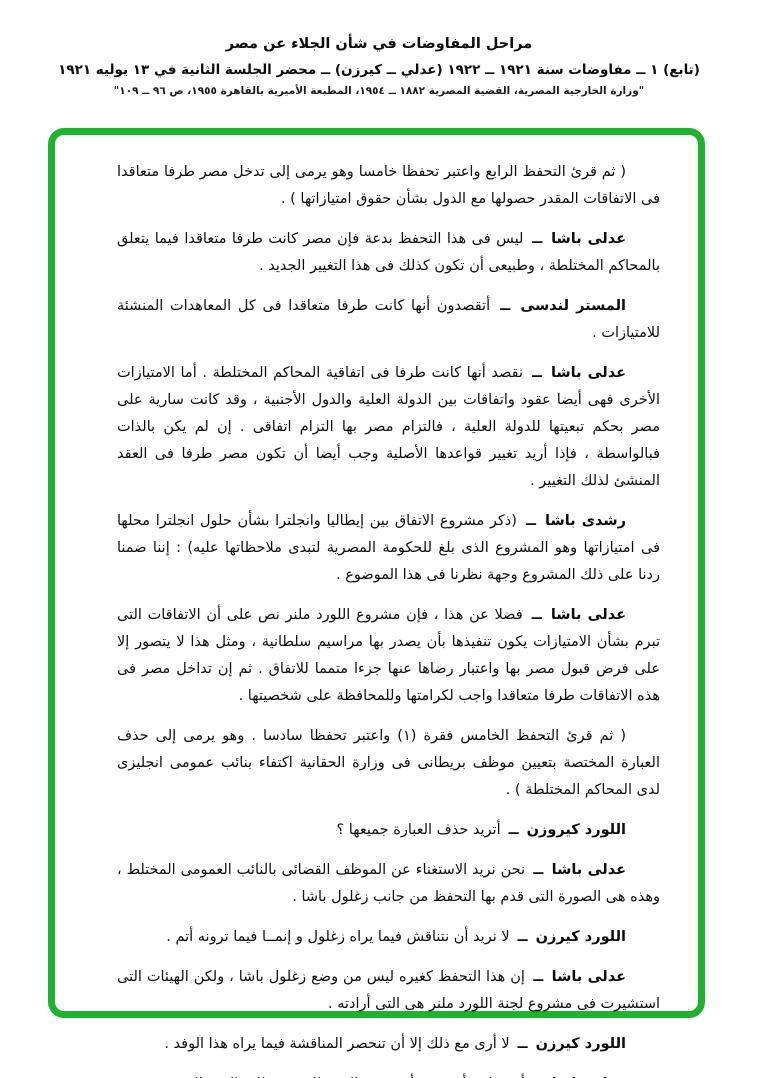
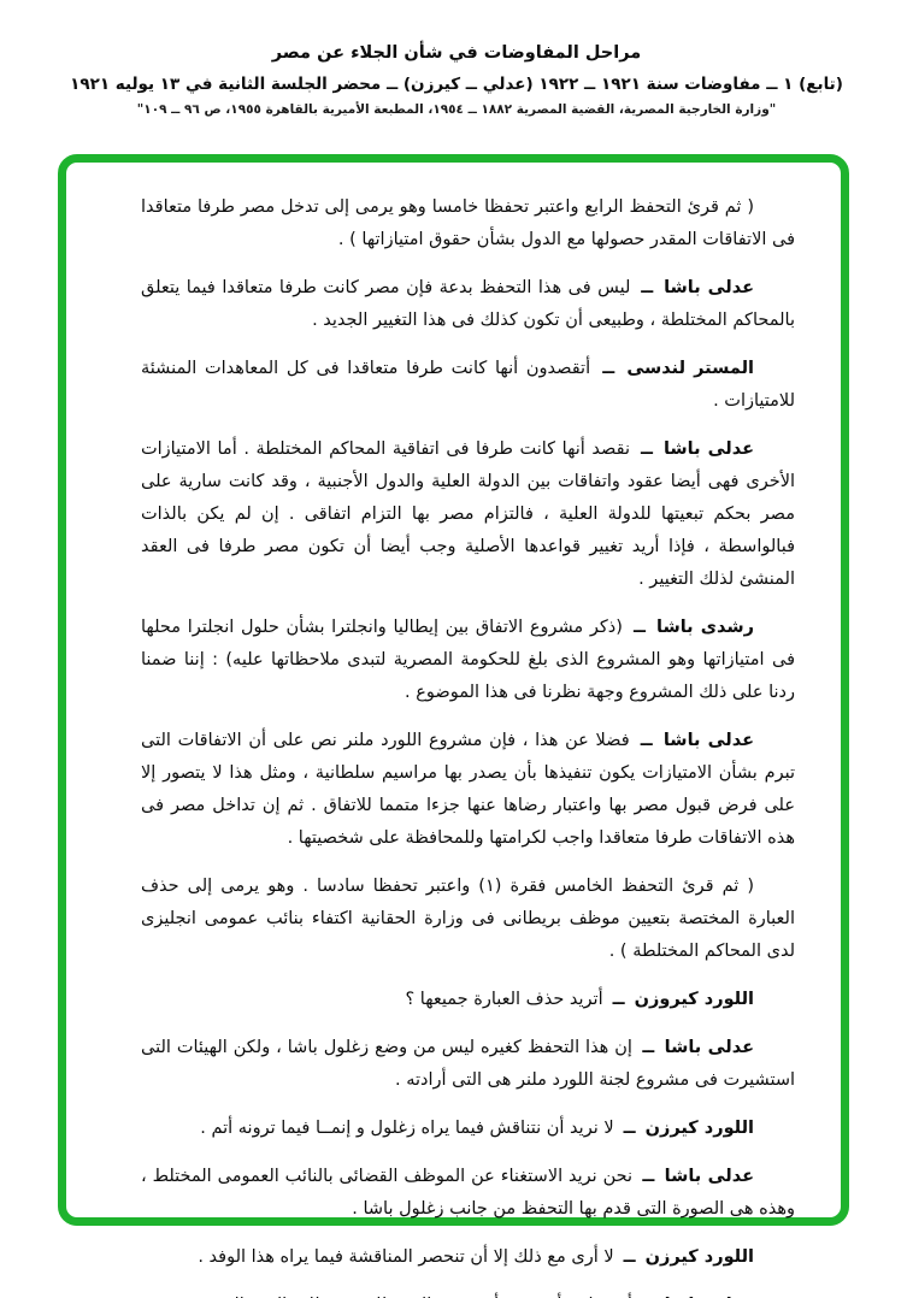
  مراحل المفاوضات في شأن الجلاء عن مصر
  (تابع) ١ ــ مفاوضات سنة ١٩٢١ ــ ١٩٢٢ (عدلي ــ كيرزن) ــ محضر الجلسة الثانية في ١٣ يوليه ١٩٢١
  "وزارة الخارجية المصرية، القضية المصرية ١٨٨٢ ــ ١٩٥٤، المطبعة الأميرية بالقاهرة ١٩٥٥، ص ٩٦ ــ ١٠٩"
  ( ثم قرئ التحفظ الرابع واعتبر تحفظا خامسا وهو يرمى إلى تدخل مصر طرفا متعاقدا فى الاتفاقات المقدر حصولها مع الدول بشأن حقوق امتيازاتها ) .
  عدلى باشا ــ ليس فى هذا التحفظ بدعة فإن مصر كانت طرفا متعاقدا فيما يتعلق بالمحاكم المختلطة ، وطبيعى أن تكون كذلك فى هذا التغيير الجديد .
  المستر لندسى ــ أتقصدون أنها كانت طرفا متعاقدا فى كل المعاهدات المنشئة للامتيازات .
  عدلى باشا ــ نقصد أنها كانت طرفا فى اتفاقية المحاكم المختلطة . أما الامتيازات الأخرى فهى أيضا عقود واتفاقات بين الدولة العلية والدول الأجنبية ، وقد كانت سارية على مصر بحكم تبعيتها للدولة العلية ، فالتزام مصر بها التزام اتفاقى . إن لم يكن بالذات فبالواسطة ، فإذا أريد تغيير قواعدها الأصلية وجب أيضا أن تكون مصر طرفا فى العقد المنشئ لذلك التغيير .
  رشدى باشا ــ (ذكر مشروع الاتفاق بين إيطاليا وانجلترا بشأن حلول انجلترا محلها فى امتيازاتها وهو المشروع الذى بلغ للحكومة المصرية لتبدى ملاحظاتها عليه) : إننا ضمنا ردنا على ذلك المشروع وجهة نظرنا فى هذا الموضوع .
  عدلى باشا ــ فضلا عن هذا ، فإن مشروع اللورد ملنر نص على أن الاتفاقات التى تبرم بشأن الامتيازات يكون تنفيذها بأن يصدر بها مراسيم سلطانية ، ومثل هذا لا يتصور إلا على فرض قبول مصر بها واعتبار رضاها عنها جزءا متمما للاتفاق . ثم إن تداخل مصر فى هذه الاتفاقات طرفا متعاقدا واجب لكرامتها وللمحافظة على شخصيتها .
  ( ثم قرئ التحفظ الخامس فقرة (١) واعتبر تحفظا سادسا . وهو يرمى إلى حذف العبارة المختصة بتعيين موظف بريطانى فى وزارة الحقانية اكتفاء بنائب عمومى انجليزى لدى المحاكم المختلطة ) .
  اللورد كيروزن ــ أتريد حذف العبارة جميعها ؟
- عدلى باشا ــ نحن نريد الاستغناء عن الموظف القضائى بالنائب العمومى المختلط ، وهذه هى الصورة التى قدم بها التحفظ من جانب زغلول باشا .
+ عدلى باشا ــ إن هذا التحفظ كغيره ليس من وضع زغلول باشا ، ولكن الهيئات التى استشيرت فى مشروع لجنة اللورد ملنر هى التى أرادته .
  اللورد كيرزن ــ لا نريد أن نتناقش فيما يراه زغلول و إنمــا فيما ترونه أتم .
- عدلى باشا ــ إن هذا التحفظ كغيره ليس من وضع زغلول باشا ، ولكن الهيئات التى استشيرت فى مشروع لجنة اللورد ملنر هى التى أرادته .
+ عدلى باشا ــ نحن نريد الاستغناء عن الموظف القضائى بالنائب العمومى المختلط ، وهذه هى الصورة التى قدم بها التحفظ من جانب زغلول باشا .
  اللورد كيرزن ــ لا أرى مع ذلك إلا أن تنحصر المناقشة فيما يراه هذا الوفد .
